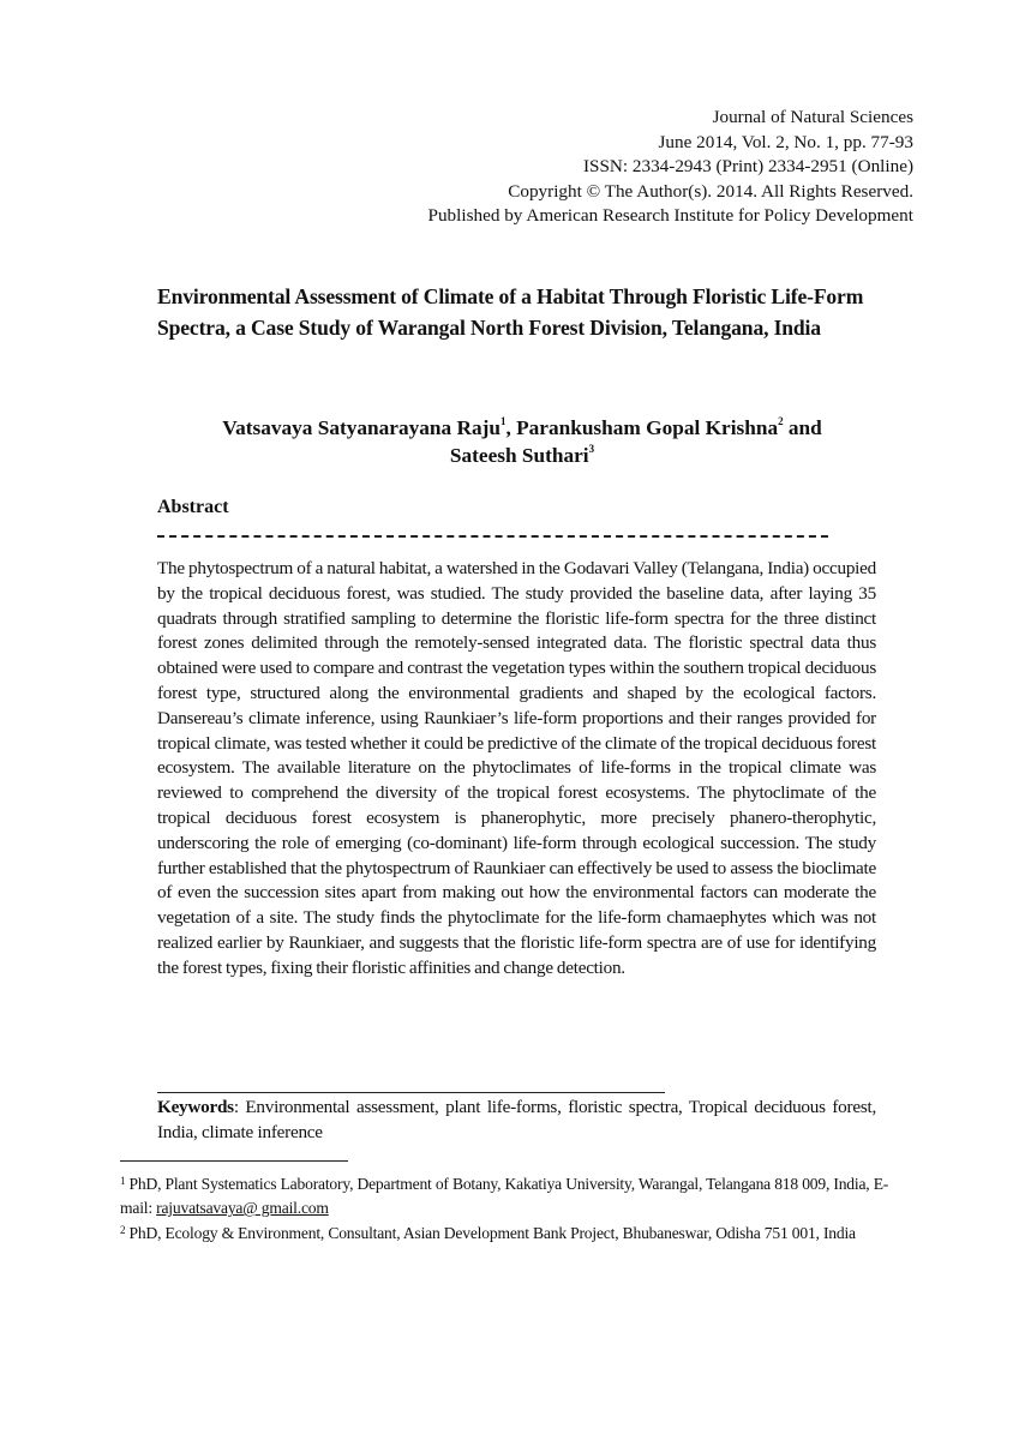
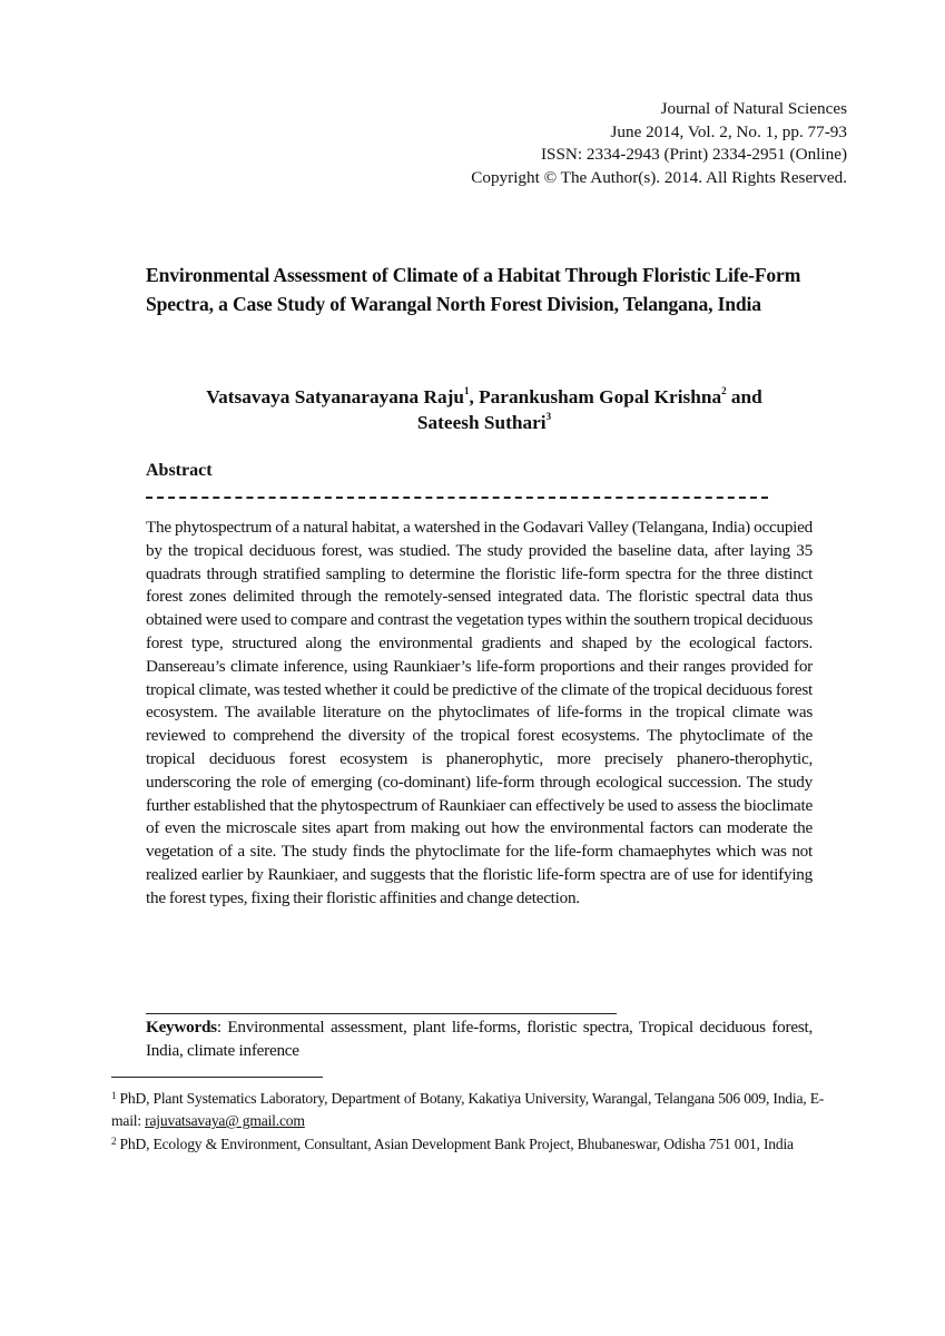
  Journal of Natural Sciences
  June 2014, Vol. 2, No. 1, pp. 77-93
  ISSN: 2334-2943 (Print) 2334-2951 (Online)
  Copyright © The Author(s). 2014. All Rights Reserved.
- Published by American Research Institute for Policy Development
  Environmental Assessment of Climate of a Habitat Through Floristic Life-Form Spectra, a Case Study of Warangal North Forest Division, Telangana, India
  Vatsavaya Satyanarayana Raju1, Parankusham Gopal Krishna2 and
  Sateesh Suthari3
  Abstract
- The phytospectrum of a natural habitat, a watershed in the Godavari Valley (Telangana, India) occupied by the tropical deciduous forest, was studied. The study provided the baseline data, after laying 35 quadrats through stratified sampling to determine the floristic life-form spectra for the three distinct forest zones delimited through the remotely-sensed integrated data. The floristic spectral data thus obtained were used to compare and contrast the vegetation types within the southern tropical deciduous forest type, structured along the environmental gradients and shaped by the ecological factors. Dansereau’s climate inference, using Raunkiaer’s life-form proportions and their ranges provided for tropical climate, was tested whether it could be predictive of the climate of the tropical deciduous forest ecosystem. The available literature on the phytoclimates of life-forms in the tropical climate was reviewed to comprehend the diversity of the tropical forest ecosystems. The phytoclimate of the tropical deciduous forest ecosystem is phanerophytic, more precisely phanero-therophytic, underscoring the role of emerging (co-dominant) life-form through ecological succession. The study further established that the phytospectrum of Raunkiaer can effectively be used to assess the bioclimate of even the succession sites apart from making out how the environmental factors can moderate the vegetation of a site. The study finds the phytoclimate for the life-form chamaephytes which was not realized earlier by Raunkiaer, and suggests that the floristic life-form spectra are of use for identifying the forest types, fixing their floristic affinities and change detection.
+ The phytospectrum of a natural habitat, a watershed in the Godavari Valley (Telangana, India) occupied by the tropical deciduous forest, was studied. The study provided the baseline data, after laying 35 quadrats through stratified sampling to determine the floristic life-form spectra for the three distinct forest zones delimited through the remotely-sensed integrated data. The floristic spectral data thus obtained were used to compare and contrast the vegetation types within the southern tropical deciduous forest type, structured along the environmental gradients and shaped by the ecological factors. Dansereau’s climate inference, using Raunkiaer’s life-form proportions and their ranges provided for tropical climate, was tested whether it could be predictive of the climate of the tropical deciduous forest ecosystem. The available literature on the phytoclimates of life-forms in the tropical climate was reviewed to comprehend the diversity of the tropical forest ecosystems. The phytoclimate of the tropical deciduous forest ecosystem is phanerophytic, more precisely phanero-therophytic, underscoring the role of emerging (co-dominant) life-form through ecological succession. The study further established that the phytospectrum of Raunkiaer can effectively be used to assess the bioclimate of even the microscale sites apart from making out how the environmental factors can moderate the vegetation of a site. The study finds the phytoclimate for the life-form chamaephytes which was not realized earlier by Raunkiaer, and suggests that the floristic life-form spectra are of use for identifying the forest types, fixing their floristic affinities and change detection.
  Keywords: Environmental assessment, plant life-forms, floristic spectra, Tropical deciduous forest, India, climate inference
- 1 PhD, Plant Systematics Laboratory, Department of Botany, Kakatiya University, Warangal, Telangana 818 009, India, E-mail: rajuvatsavaya@ gmail.com
+ 1 PhD, Plant Systematics Laboratory, Department of Botany, Kakatiya University, Warangal, Telangana 506 009, India, E-mail: rajuvatsavaya@ gmail.com
  2 PhD, Ecology & Environment, Consultant, Asian Development Bank Project, Bhubaneswar, Odisha 751 001, India
